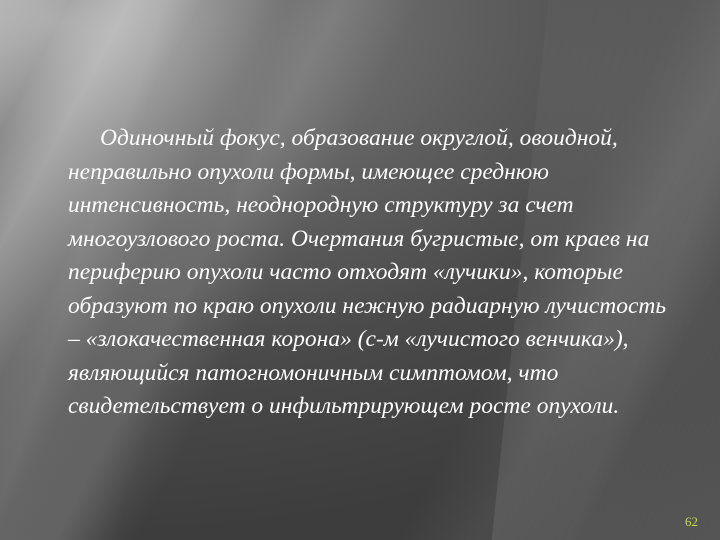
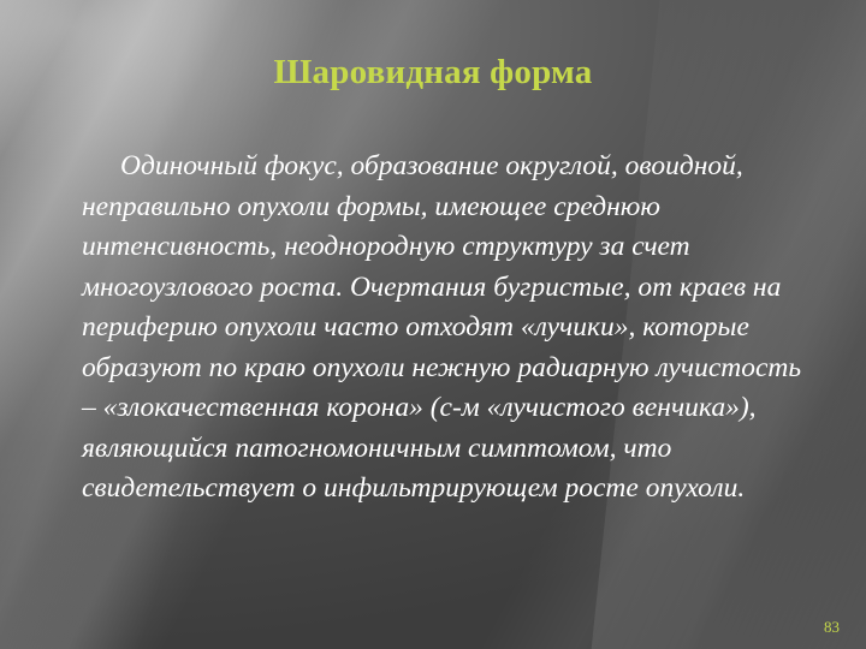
+ Шаровидная форма
  Одиночный фокус, образование округлой, овоидной, неправильно опухоли формы, имеющее среднюю интенсивность, неоднородную структуру за счет многоузлового роста. Очертания бугристые, от краев на периферию опухоли часто отходят «лучики», которые образуют по краю опухоли нежную радиарную лучистость – «злокачественная корона» (с-м «лучистого венчика»), являющийся патогномоничным симптомом, что свидетельствует о инфильтрирующем росте опухоли.
- 62
+ 83
